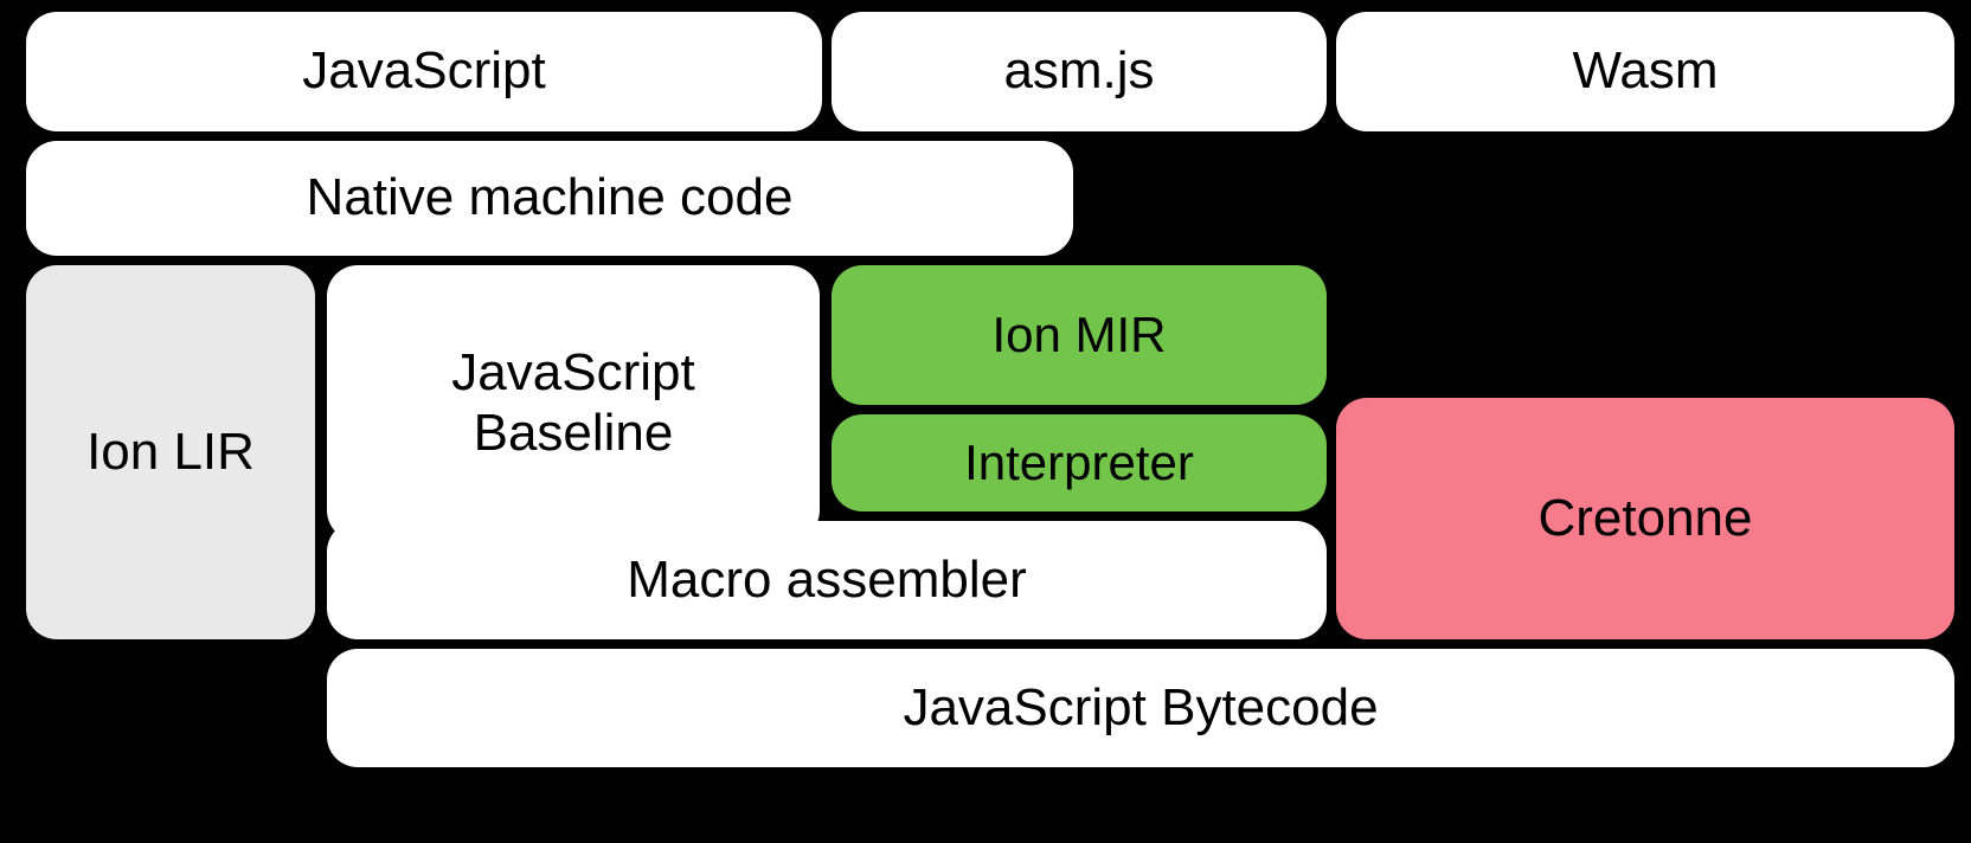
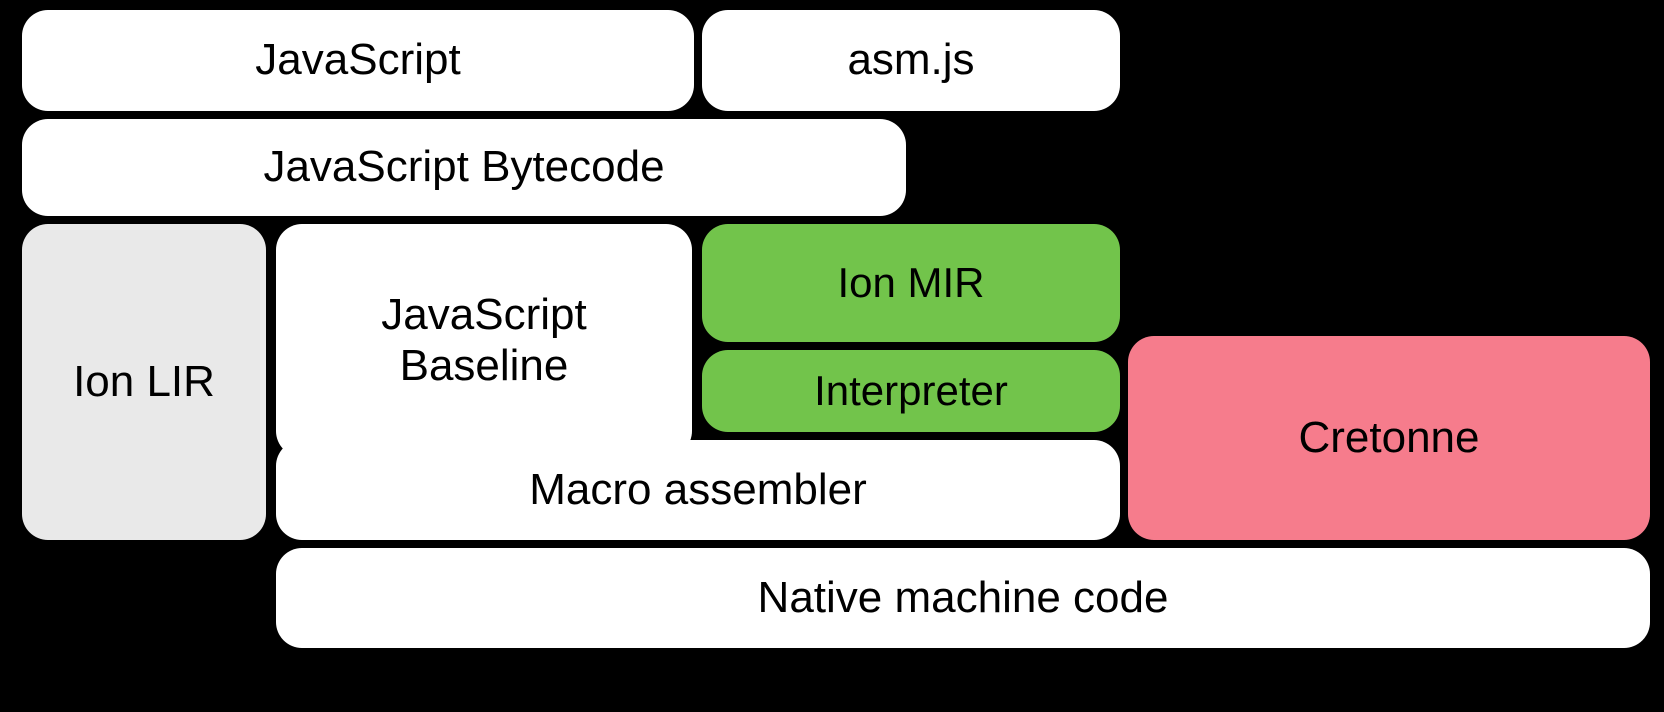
  JavaScript
  asm.js
- Wasm
- Native machine code
+ JavaScript Bytecode
  Ion LIR
  JavaScript
  Baseline
  Ion MIR
  Interpreter
  Cretonne
  Macro assembler
- JavaScript Bytecode
+ Native machine code
